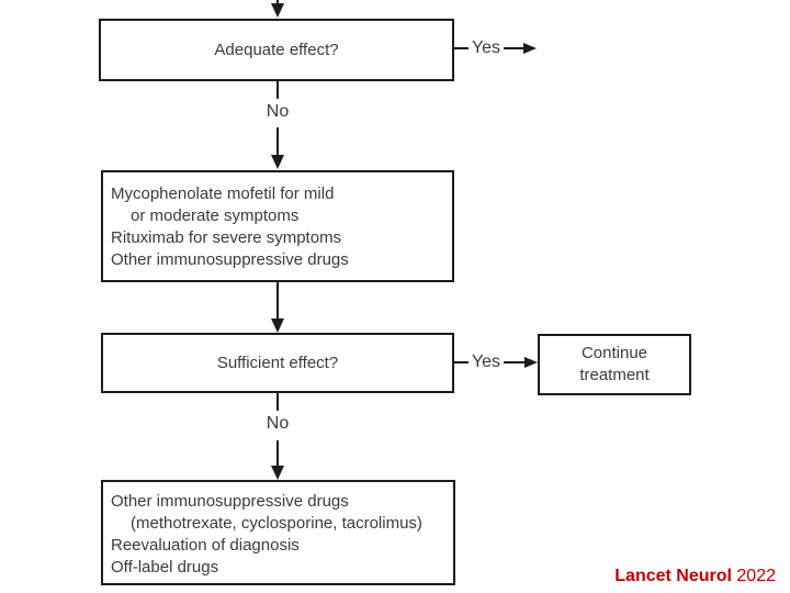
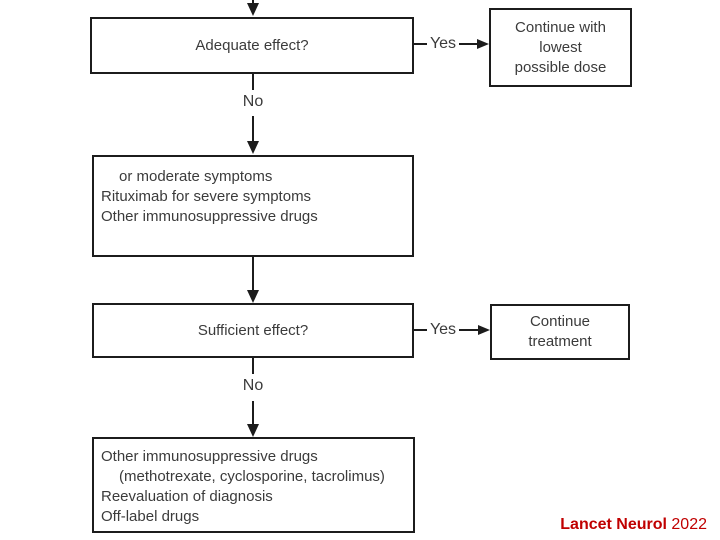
  Adequate effect?
  Yes
+ Continue with
+ lowest
+ possible dose
  No
- Mycophenolate mofetil for mild
  or moderate symptoms
  Rituximab for severe symptoms
  Other immunosuppressive drugs
  Sufficient effect?
  Yes
  Continue
  treatment
  No
  Other immunosuppressive drugs
  (methotrexate, cyclosporine, tacrolimus)
  Reevaluation of diagnosis
  Off-label drugs
  Lancet Neurol 2022
